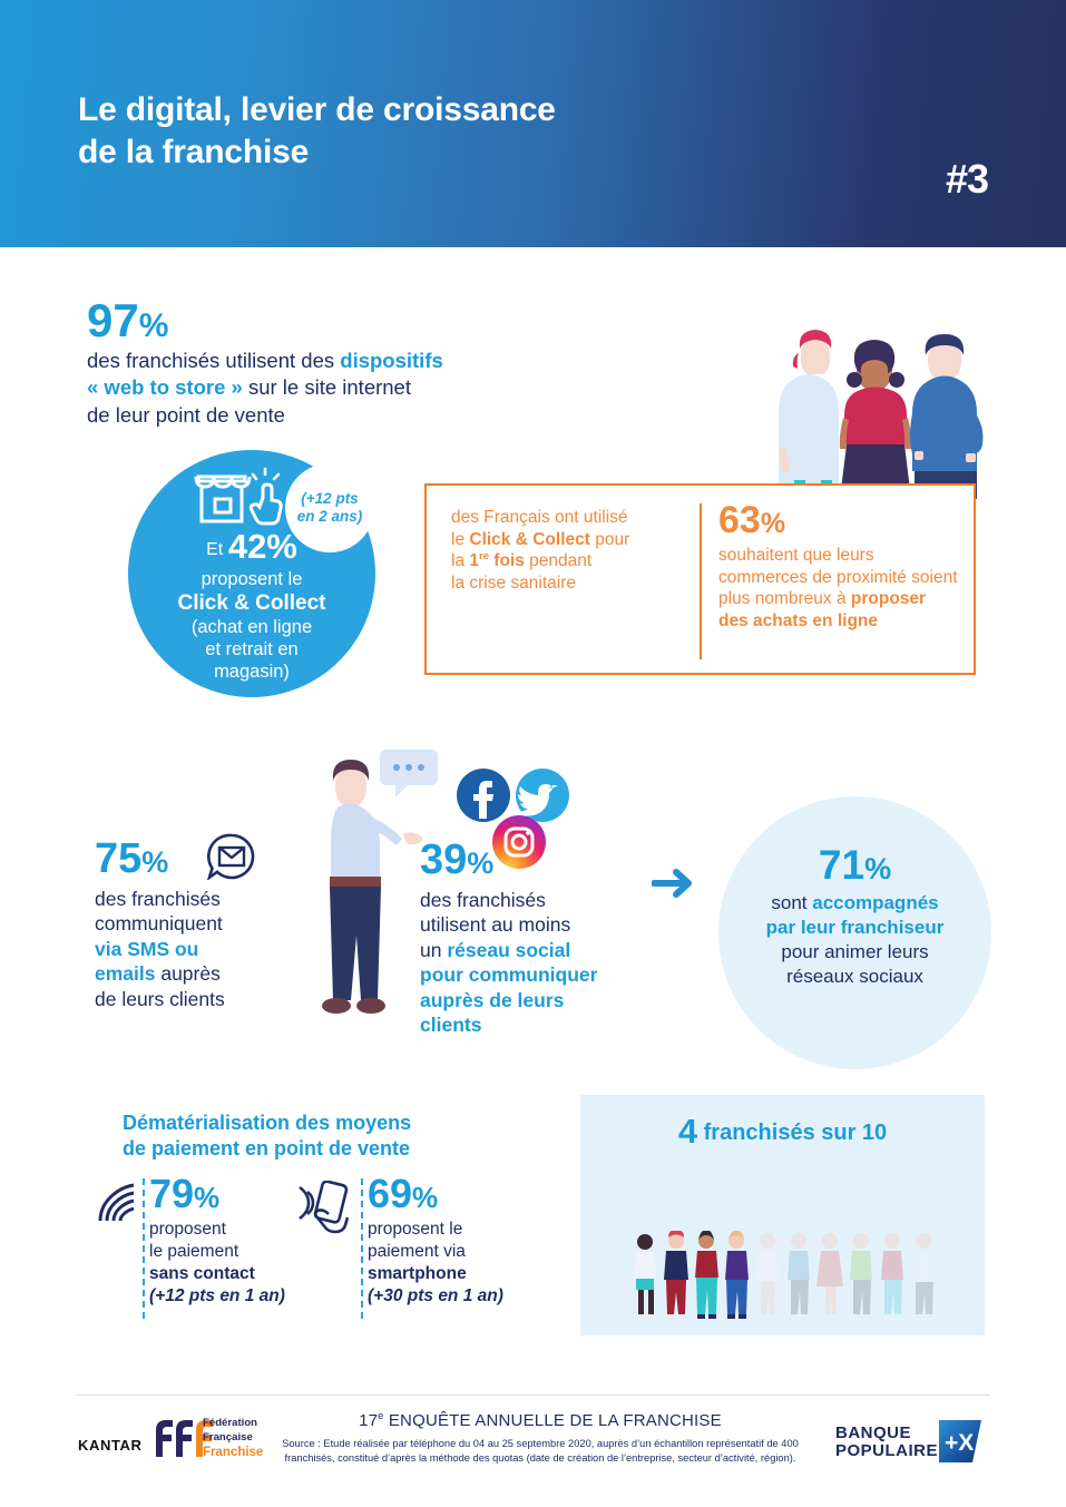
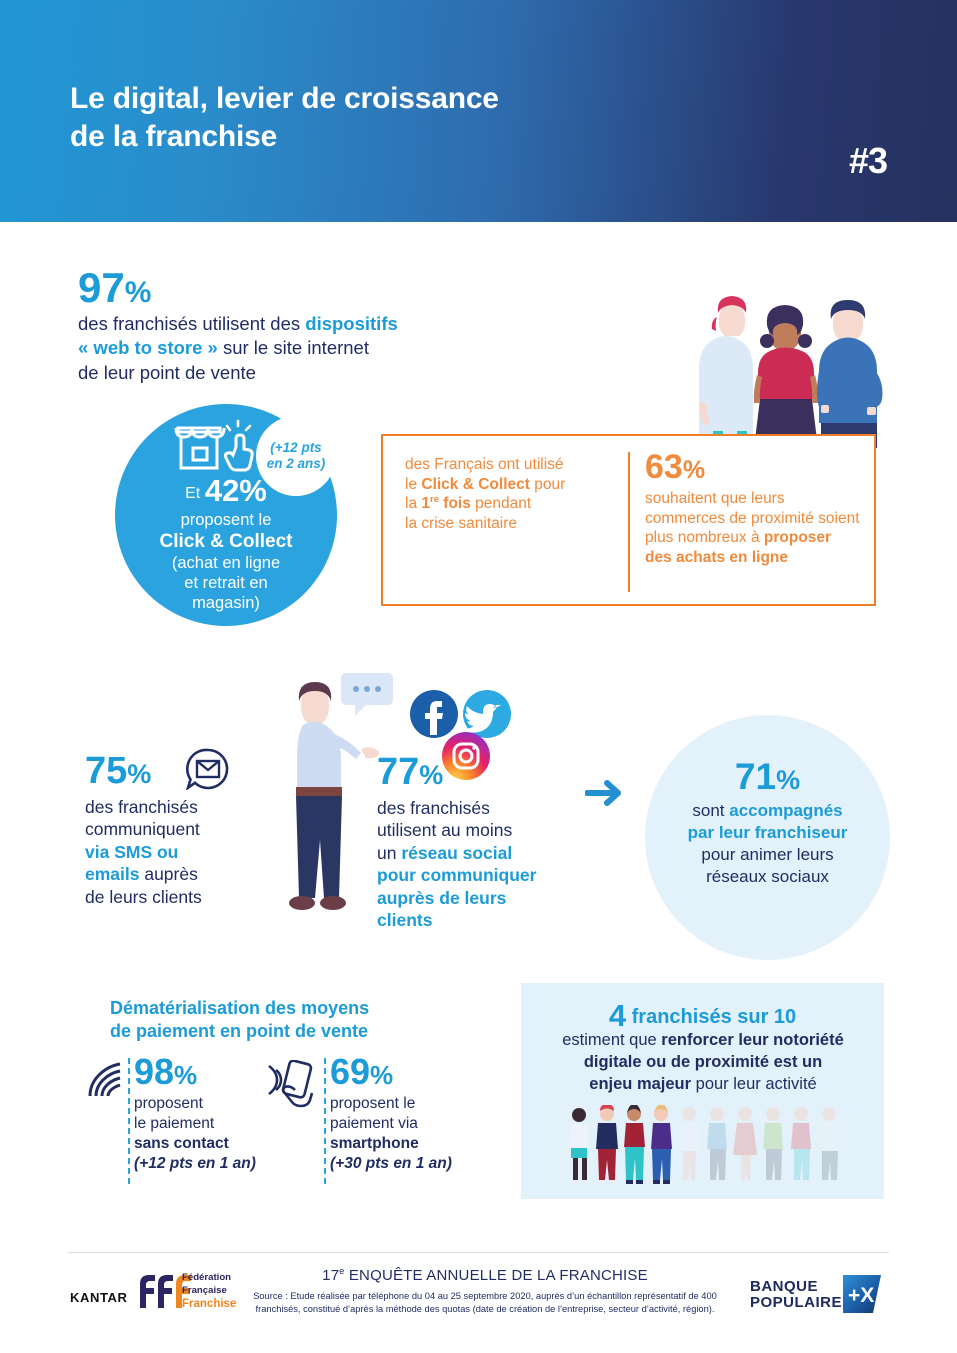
  Le digital, levier de croissance
  de la franchise
  #3
  97%
  des franchisés utilisent des dispositifs
  « web to store » sur le site internet
  de leur point de vente
  Et 42%
  proposent le
  Click & Collect
  (achat en ligne
  et retrait en
  magasin)
  (+12 pts
  en 2 ans)
  des Français ont utilisé
  le Click & Collect pour
  la 1re fois pendant
  la crise sanitaire
  63%
  souhaitent que leurs
  commerces de proximité soient
  plus nombreux à proposer
  des achats en ligne
  75%
  des franchisés
  communiquent
  via SMS ou
  emails auprès
  de leurs clients
- 39%
+ 77%
  des franchisés
  utilisent au moins
  un réseau social
  pour communiquer
  auprès de leurs
  clients
  71%
  sont accompagnés
  par leur franchiseur
  pour animer leurs
  réseaux sociaux
  Dématérialisation des moyens
  de paiement en point de vente
- 79%
+ 98%
  proposent
  le paiement
  sans contact
  (+12 pts en 1 an)
  69%
  proposent le
  paiement via
  smartphone
  (+30 pts en 1 an)
  4 franchisés sur 10
+ estiment que renforcer leur notoriété
+ digitale ou de proximité est un
+ enjeu majeur pour leur activité
  KANTAR
  Fédération
  Française
  Franchise
  17e ENQUÊTE ANNUELLE DE LA FRANCHISE
  Source : Etude réalisée par téléphone du 04 au 25 septembre 2020, auprès d’un échantillon représentatif de 400 franchisés, constitué d’après la méthode des quotas (date de création de l’entreprise, secteur d’activité, région).
  BANQUE
  POPULAIRE
  +X
